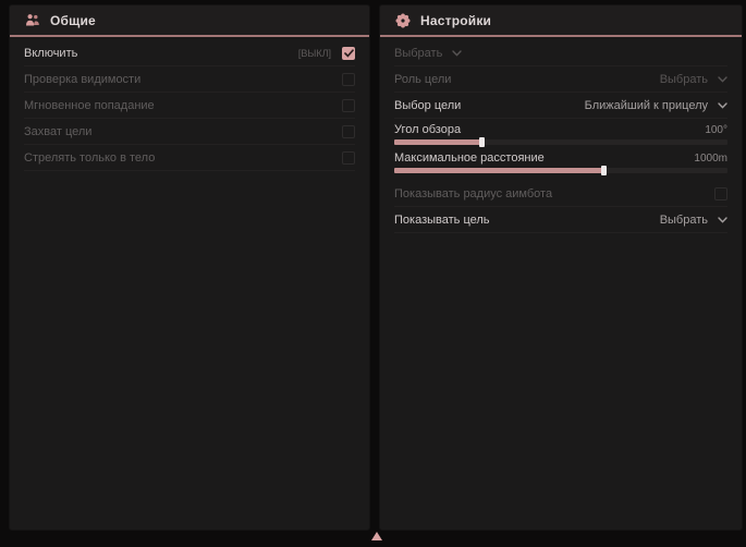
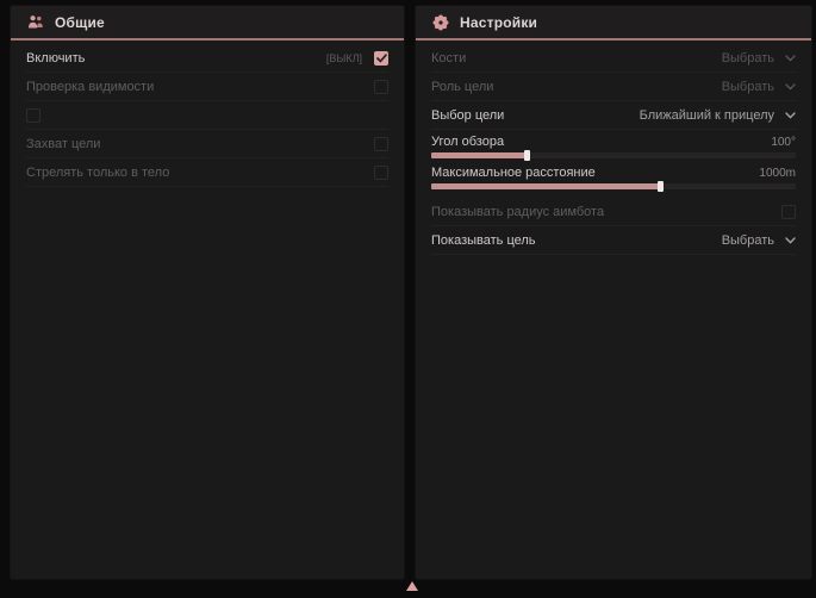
  Общие
  Включить
  [ВЫКЛ]
  Проверка видимости
- Мгновенное попадание
  Захват цели
  Стрелять только в тело
  Настройки
+ Кости
  Выбрать
  Роль цели
  Выбрать
  Выбор цели
  Ближайший к прицелу
  Угол обзора
  100°
  Максимальное расстояние
  1000m
  Показывать радиус аимбота
  Показывать цель
  Выбрать
